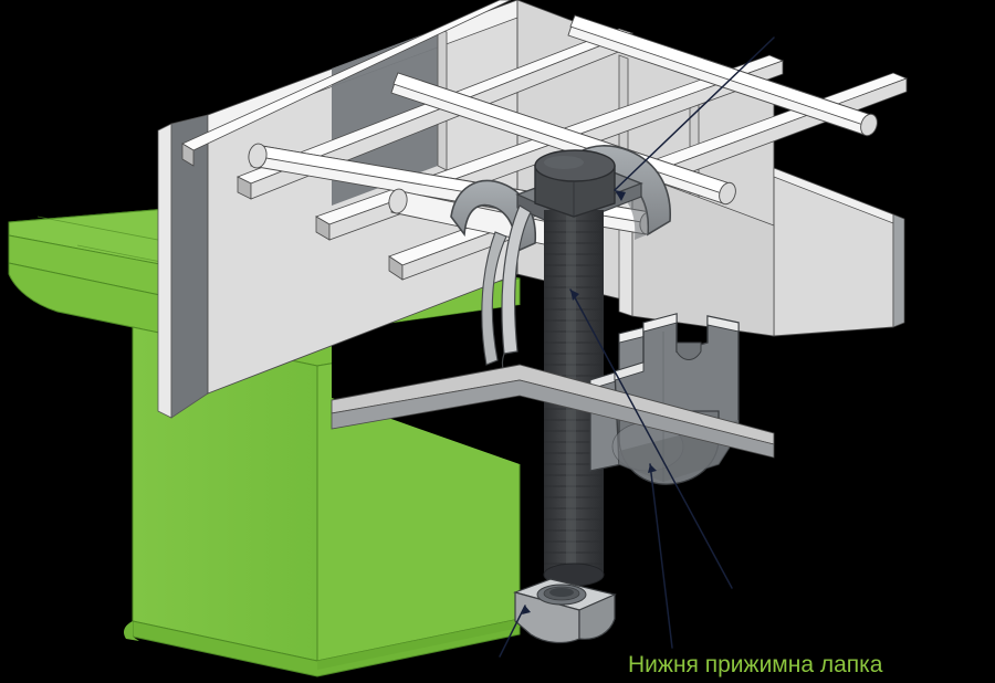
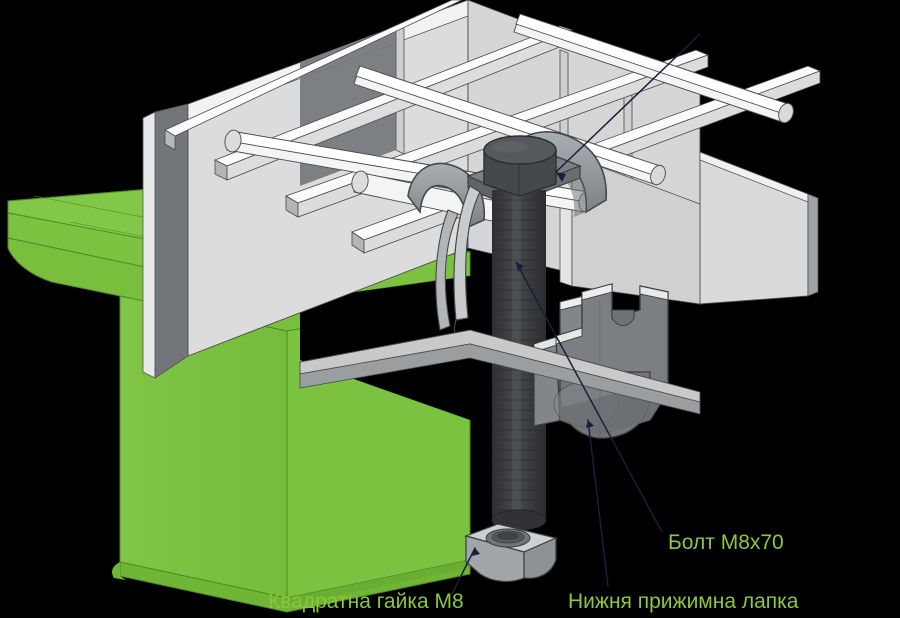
+ Болт M8x70
+ Квадратна гайка M8
  Нижня прижимна лапка
